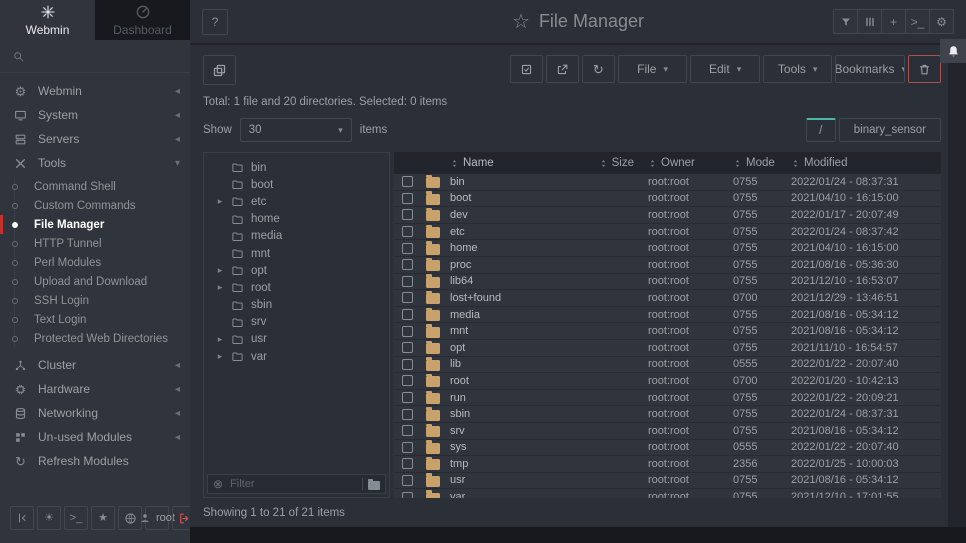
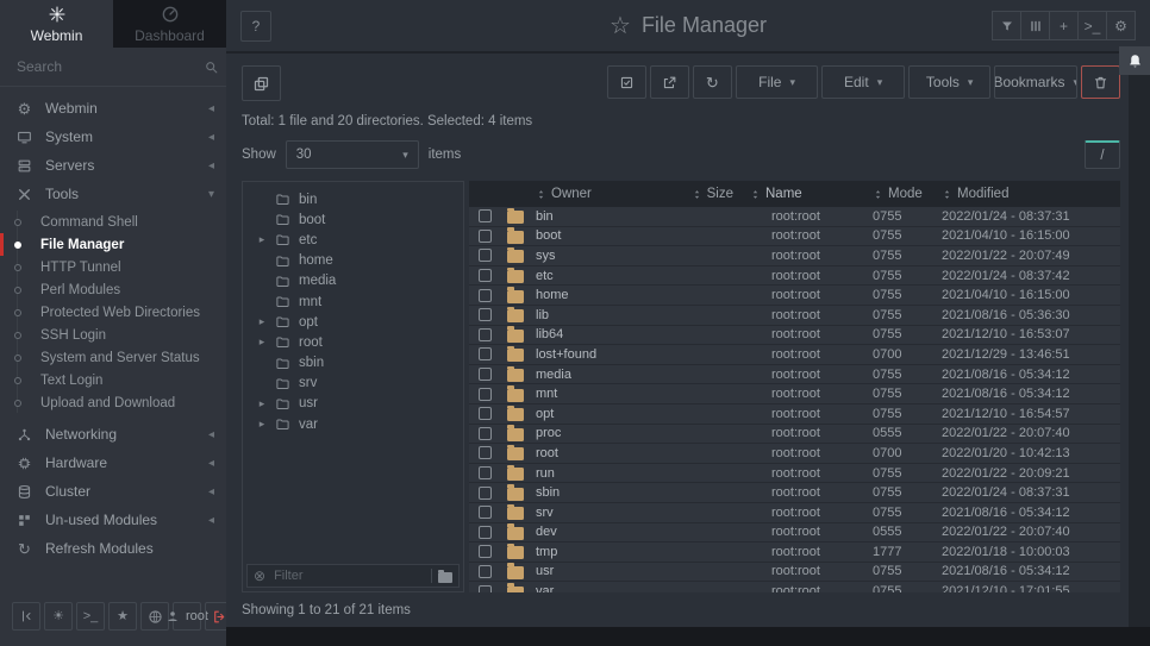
  Webmin
  Dashboard
+ Search
  ⚙
  Webmin
  ◂
  System
  ◂
  Servers
  ◂
  Tools
  ▾
  Command Shell
- Custom Commands
  File Manager
  HTTP Tunnel
  Perl Modules
- Upload and Download
+ Protected Web Directories
  SSH Login
+ System and Server Status
  Text Login
- Protected Web Directories
+ Upload and Download
- Cluster
+ Networking
  ◂
  Hardware
  ◂
- Networking
+ Cluster
  ◂
  Un-used Modules
  ◂
  ↻
  Refresh Modules
  ☀
  >_
  ★
  root
  ?
  ☆
  File Manager
  +
  >_
  ⚙
  ↻
  File
  ▾
  Edit
  ▾
  Tools
  ▾
  Bookmarks
  ▾
- Total: 1 file and 20 directories. Selected: 0 items
+ Total: 1 file and 20 directories. Selected: 4 items
  Show
  30
  ▾
  items
  /
- binary_sensor
  bin
  boot
  ▸
  etc
  home
  media
  mnt
  ▸
  opt
  ▸
  root
  sbin
  srv
  ▸
  usr
  ▸
  var
  ⊗
  Filter
- Name
+ Owner
  Size
- Owner
+ Name
  Mode
  Modified
  bin
  root:root
  0755
  2022/01/24 - 08:37:31
  boot
  root:root
  0755
  2021/04/10 - 16:15:00
- dev
+ sys
  root:root
  0755
- 2022/01/17 - 20:07:49
+ 2022/01/22 - 20:07:49
  etc
  root:root
  0755
  2022/01/24 - 08:37:42
  home
  root:root
  0755
  2021/04/10 - 16:15:00
- proc
+ lib
  root:root
  0755
  2021/08/16 - 05:36:30
  lib64
  root:root
  0755
  2021/12/10 - 16:53:07
  lost+found
  root:root
  0700
  2021/12/29 - 13:46:51
  media
  root:root
  0755
  2021/08/16 - 05:34:12
  mnt
  root:root
  0755
  2021/08/16 - 05:34:12
  opt
  root:root
  0755
- 2021/11/10 - 16:54:57
+ 2021/12/10 - 16:54:57
- lib
+ proc
  root:root
  0555
  2022/01/22 - 20:07:40
  root
  root:root
  0700
  2022/01/20 - 10:42:13
  run
  root:root
  0755
  2022/01/22 - 20:09:21
  sbin
  root:root
  0755
  2022/01/24 - 08:37:31
  srv
  root:root
  0755
  2021/08/16 - 05:34:12
- sys
+ dev
  root:root
  0555
  2022/01/22 - 20:07:40
  tmp
  root:root
- 2356
+ 1777
- 2022/01/25 - 10:00:03
+ 2022/01/18 - 10:00:03
  usr
  root:root
  0755
  2021/08/16 - 05:34:12
  var
  root:root
  0755
  2021/12/10 - 17:01:55
  Showing 1 to 21 of 21 items
